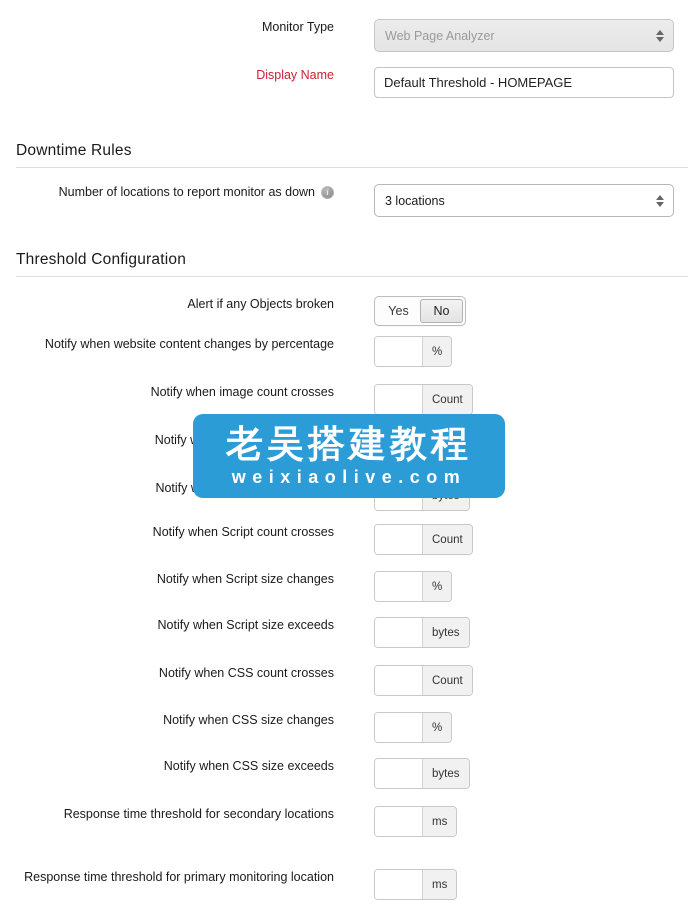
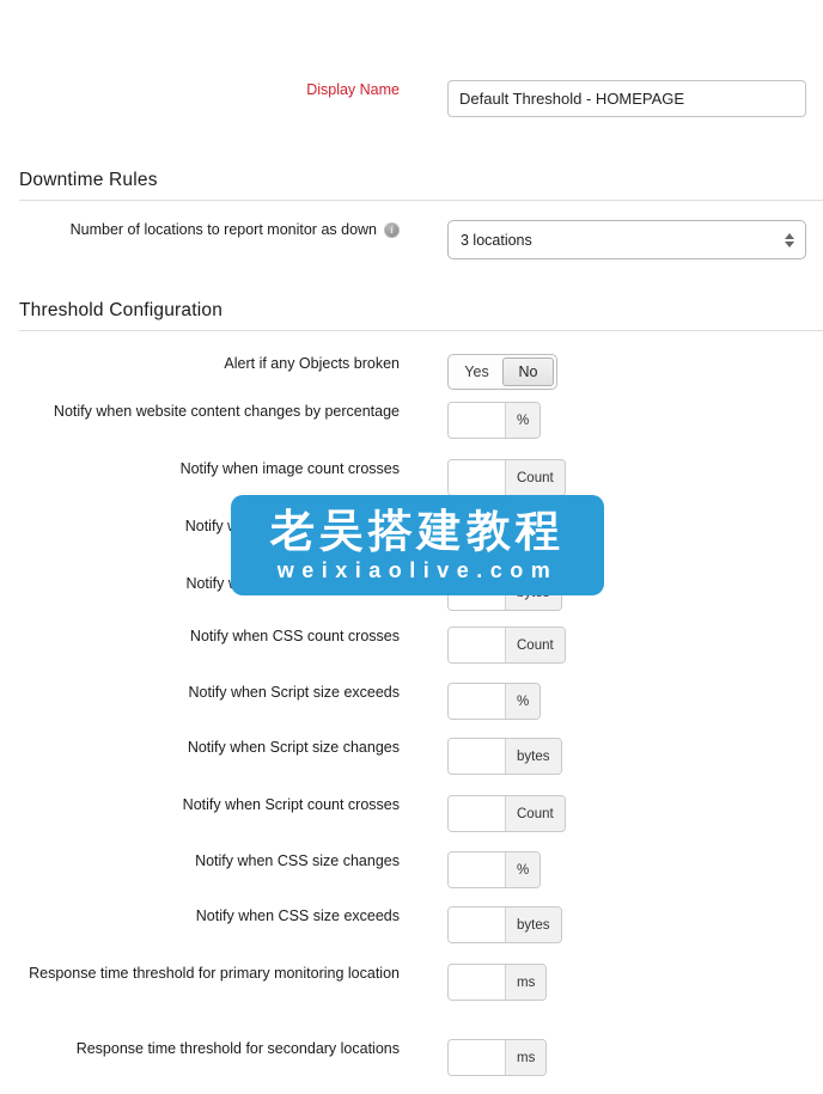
- Monitor Type
- Web Page Analyzer
  Display Name
  Default Threshold - HOMEPAGE
  Downtime Rules
  Number of locations to report monitor as down
  3 locations
  Threshold Configuration
  Alert if any Objects broken
  Yes
  No
  Notify when website content changes by percentage
  %
  Notify when image count crosses
  Count
- Notify when Script count crosses
+ Notify when CSS count crosses
  Count
- Notify when Script size changes
+ Notify when Script size exceeds
  %
- Notify when Script size exceeds
+ Notify when Script size changes
  bytes
- Notify when CSS count crosses
+ Notify when Script count crosses
  Count
  Notify when CSS size changes
  %
  Notify when CSS size exceeds
  bytes
- Response time threshold for secondary locations
+ Response time threshold for primary monitoring location
  ms
- Response time threshold for primary monitoring location
+ Response time threshold for secondary locations
  ms
  老吴搭建教程
  weixiaolive.com
